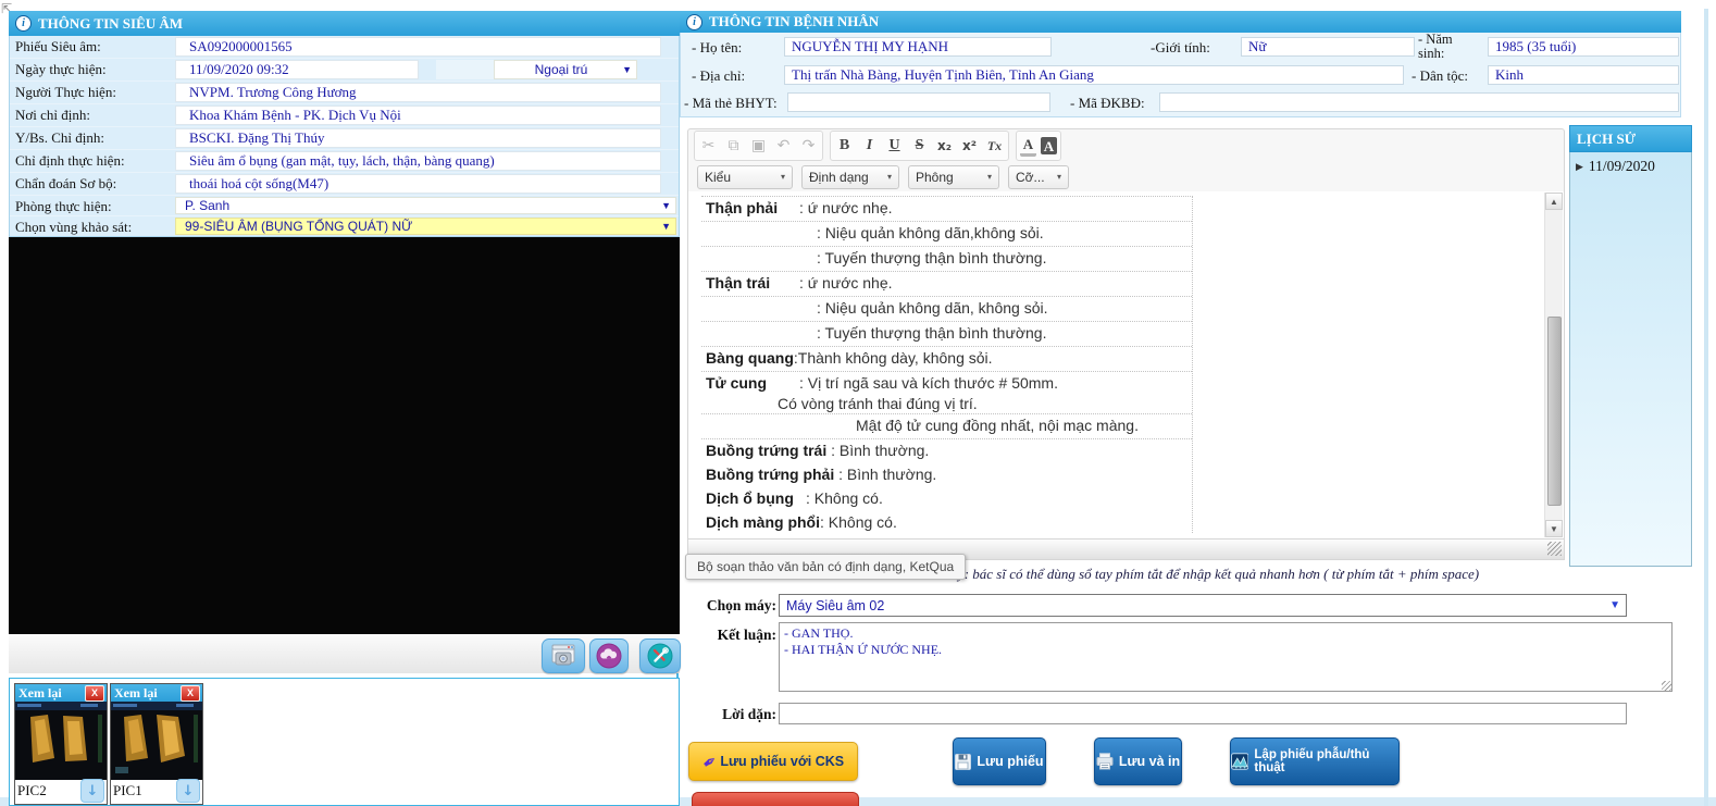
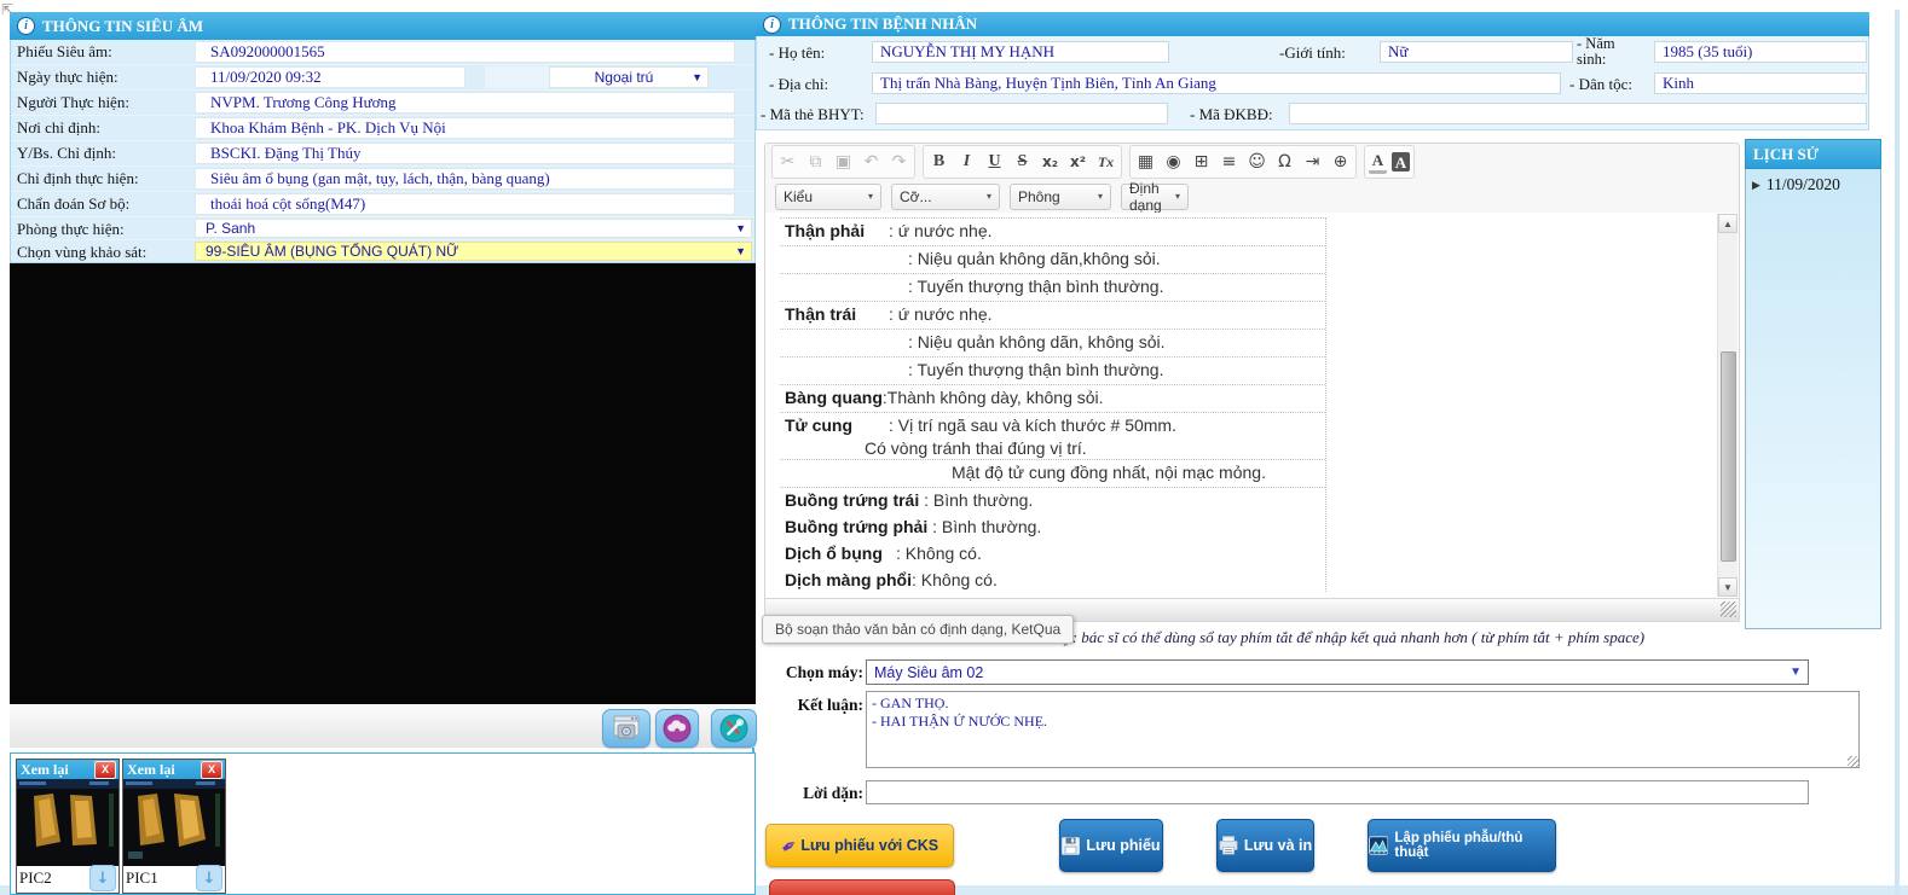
  ⇱
  i
  THÔNG TIN SIÊU ÂM
  Phiếu Siêu âm:
  SA092000001565
  Ngày thực hiện:
  11/09/2020 09:32
  Ngoại trú
  ▼
  Người Thực hiện:
  NVPM. Trương Công Hương
  Nơi chỉ định:
  Khoa Khám Bệnh - PK. Dịch Vụ Nội
  Y/Bs. Chỉ định:
  BSCKI. Đặng Thị Thúy
  Chỉ định thực hiện:
  Siêu âm ổ bụng (gan mật, tụy, lách, thận, bàng quang)
  Chẩn đoán Sơ bộ:
  thoái hoá cột sống(M47)
  Phòng thực hiện:
  P. Sanh
  ▼
  Chọn vùng khảo sát:
  99-SIÊU ÂM (BỤNG TỔNG QUÁT) NỮ
  ▼
  Xem lại
  X
  PIC2
  ↓
  Xem lại
  X
  PIC1
  ↓
  i
  THÔNG TIN BỆNH NHÂN
  - Họ tên:
  NGUYỄN THỊ MY HẠNH
  -Giới tính:
  Nữ
  - Năm sinh:
  1985 (35 tuổi)
  - Địa chỉ:
  Thị trấn Nhà Bàng, Huyện Tịnh Biên, Tỉnh An Giang
  - Dân tộc:
  Kinh
  - Mã thẻ BHYT:
  - Mã ĐKBĐ:
  ✂
  ⧉
  ▣
  ↶
  ↷
  B
  I
  U
  S
  x₂
  x²
  Tx
+ ▦
+ ◉
+ ⊞
+ ≡
+ ☺
+ Ω
+ ⇥
+ ⊕
  A
  A
  Kiểu
  ▾
- Định dạng
+ Cỡ...
  ▾
  Phông
  ▾
- Cỡ...
+ Định dạng
  ▾
  Thận phải : ứ nước nhẹ.
  : Niệu quản không dãn,không sỏi.
  : Tuyến thượng thận bình thường.
  Thận trái : ứ nước nhẹ.
  : Niệu quản không dãn, không sỏi.
  : Tuyến thượng thận bình thường.
  Bàng quang:Thành không dày, không sỏi.
  Tử cung : Vị trí ngã sau và kích thước # 50mm.
  Có vòng tránh thai đúng vị trí.
- Mật độ tử cung đồng nhất, nội mạc màng.
+ Mật độ tử cung đồng nhất, nội mạc mỏng.
  Buồng trứng trái : Bình thường.
  Buồng trứng phải : Bình thường.
  Dịch ổ bụng : Không có.
  Dịch màng phổi: Không có.
  ▲
  ▼
  Bộ soạn thảo văn bản có định dạng, KetQua
  LỊCH SỬ
  ▶
  11/09/2020
  : bác sĩ có thể dùng sổ tay phím tắt để nhập kết quả nhanh hơn ( từ phím tắt + phím space)
  Chọn máy:
  Máy Siêu âm 02
  ▼
  Kết luận:
  - GAN THỌ.
  - HAI THẬN Ứ NƯỚC NHẸ.
  Lời dặn:
  Lưu phiếu với CKS
  Lưu phiếu
  Lưu và in
  Lập phiếu phẫu/thủ thuật
